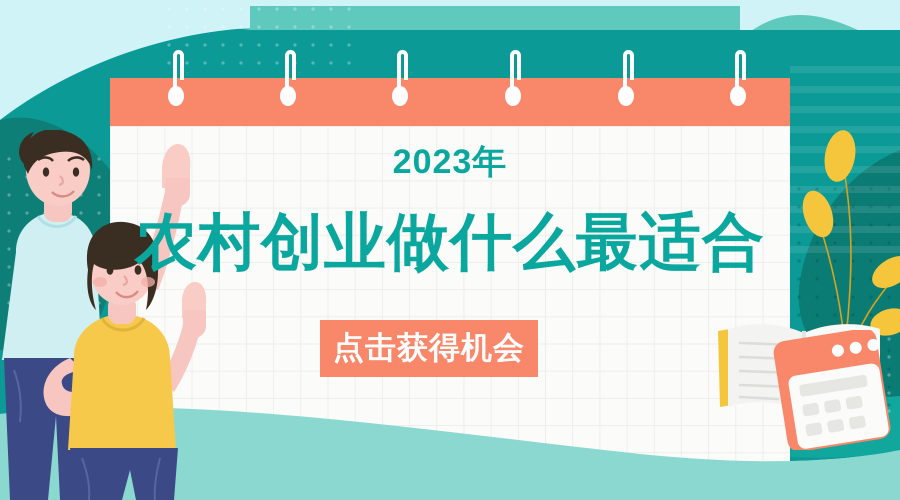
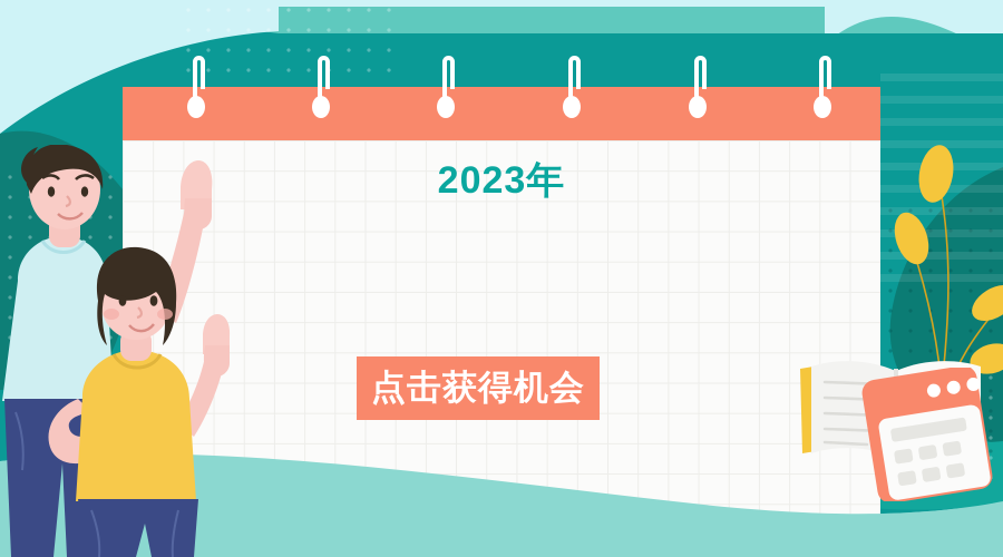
  2023年
- 农村创业做什么最适合
  点击获得机会
